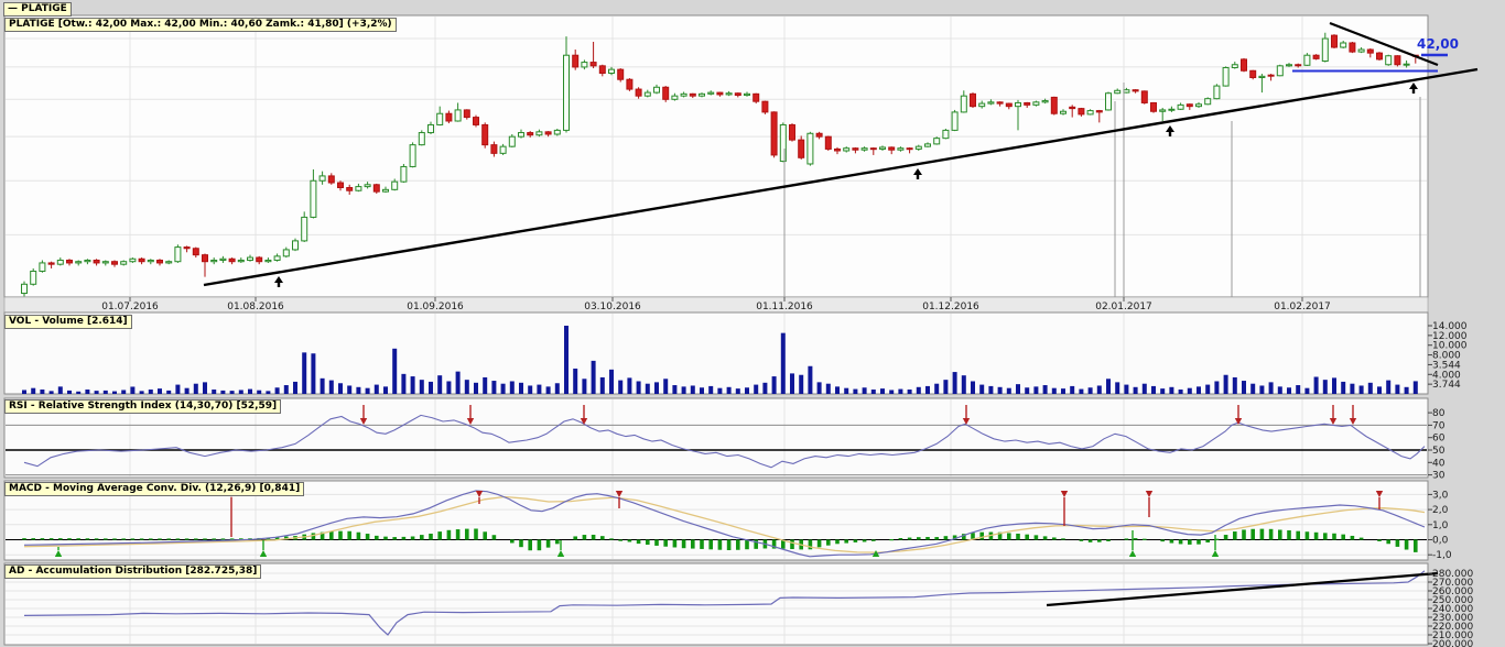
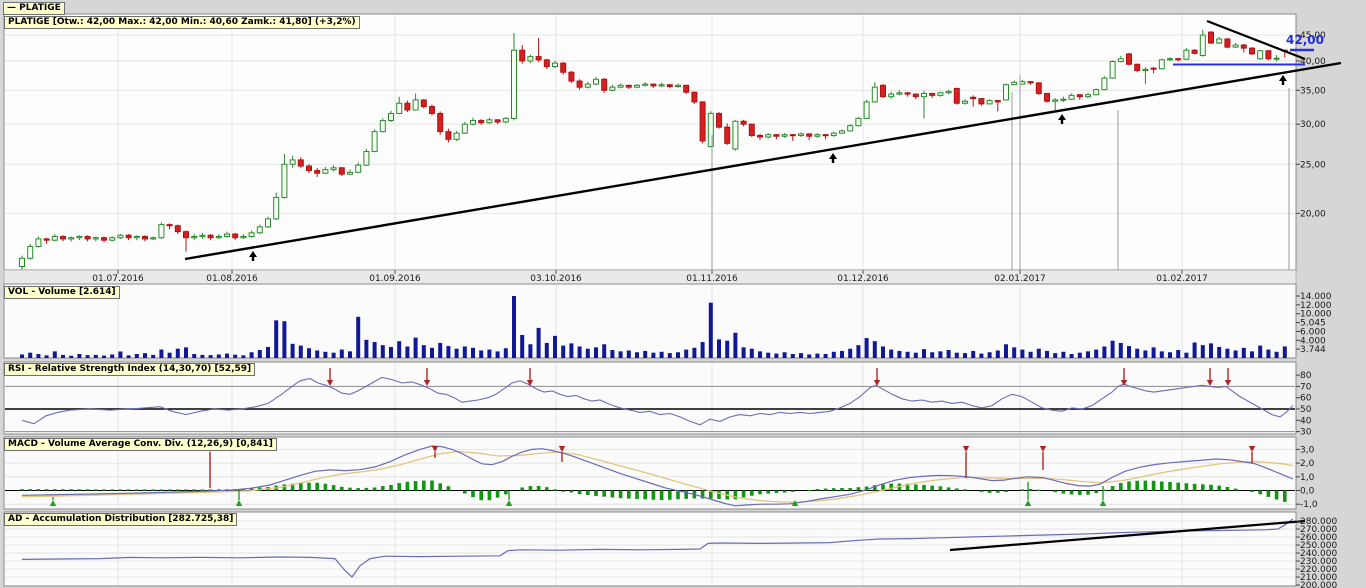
+ 45,00
+ 40,00
+ 35,00
+ 30,00
+ 25,00
+ 20,00
  01.07.2016
  01.08.2016
  01.09.2016
  03.10.2016
  01.11.2016
  01.12.2016
  02.01.2017
  01.02.2017
  14.000
  12.000
  10.000
- 8.000
+ 5.045
- 3.544
+ 6.000
  4.000
  3.744
  80
  70
  60
  50
  40
  30
  3,0
  2,0
  1,0
  0,0
  -1,0
  280.000
  270.000
  260.000
  250.000
  240.000
  230.000
  220.000
  210.000
  200.000
  — PLATIGE
  PLATIGE [Otw.: 42,00 Max.: 42,00 Min.: 40,60 Zamk.: 41,80] (+3,2%)
  VOL - Volume [2.614]
  RSI - Relative Strength Index (14,30,70) [52,59]
- MACD - Moving Average Conv. Div. (12,26,9) [0,841]
+ MACD - Volume Average Conv. Div. (12,26,9) [0,841]
  AD - Accumulation Distribution [282.725,38]
  42,00
